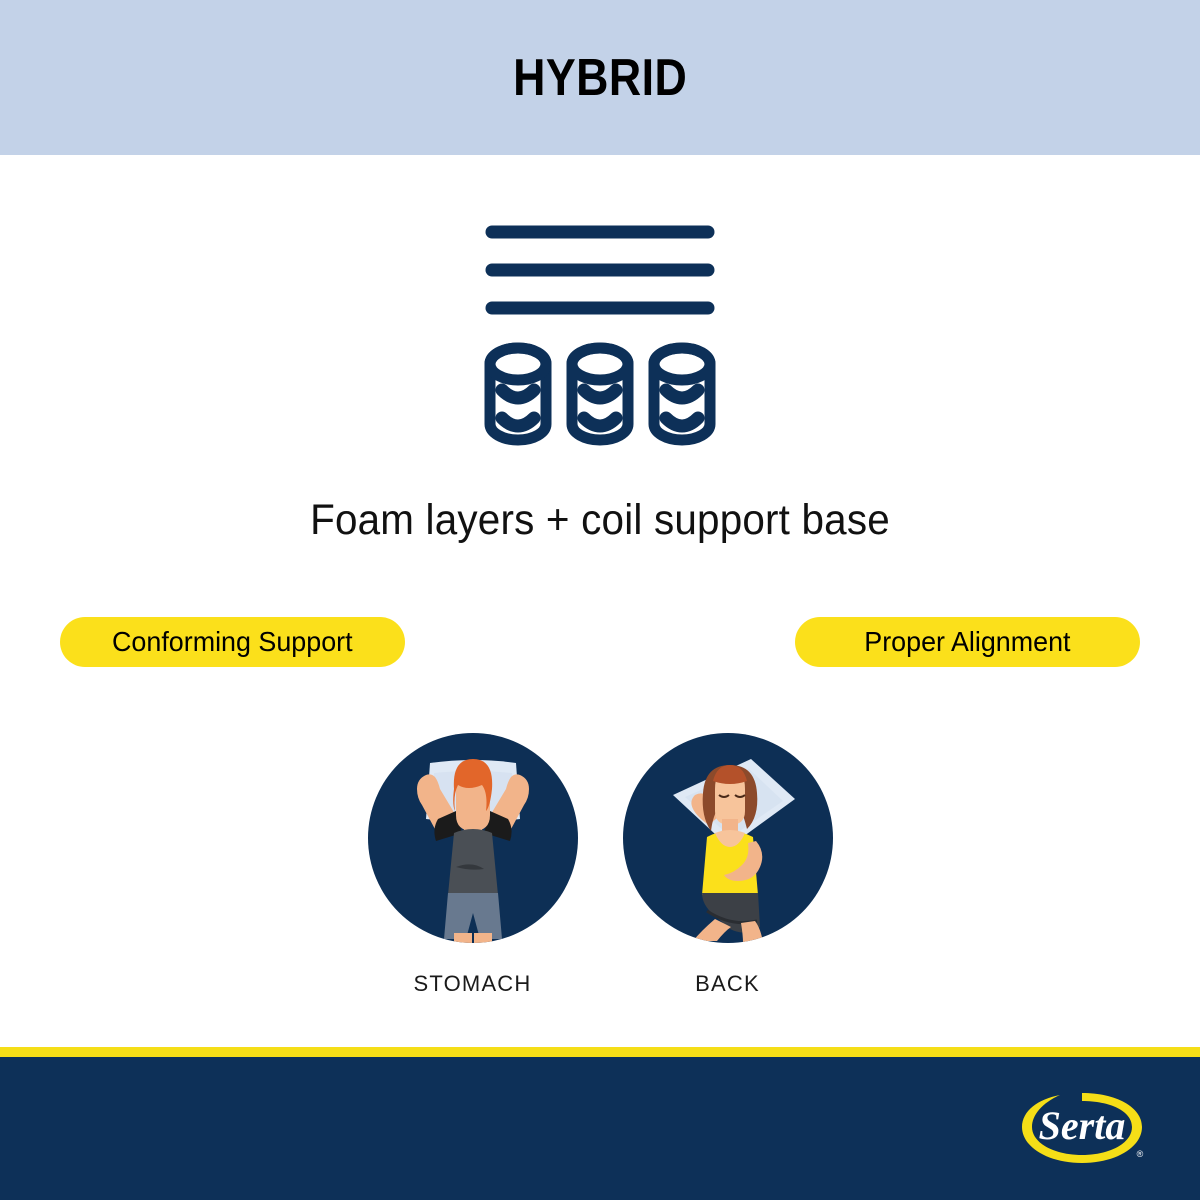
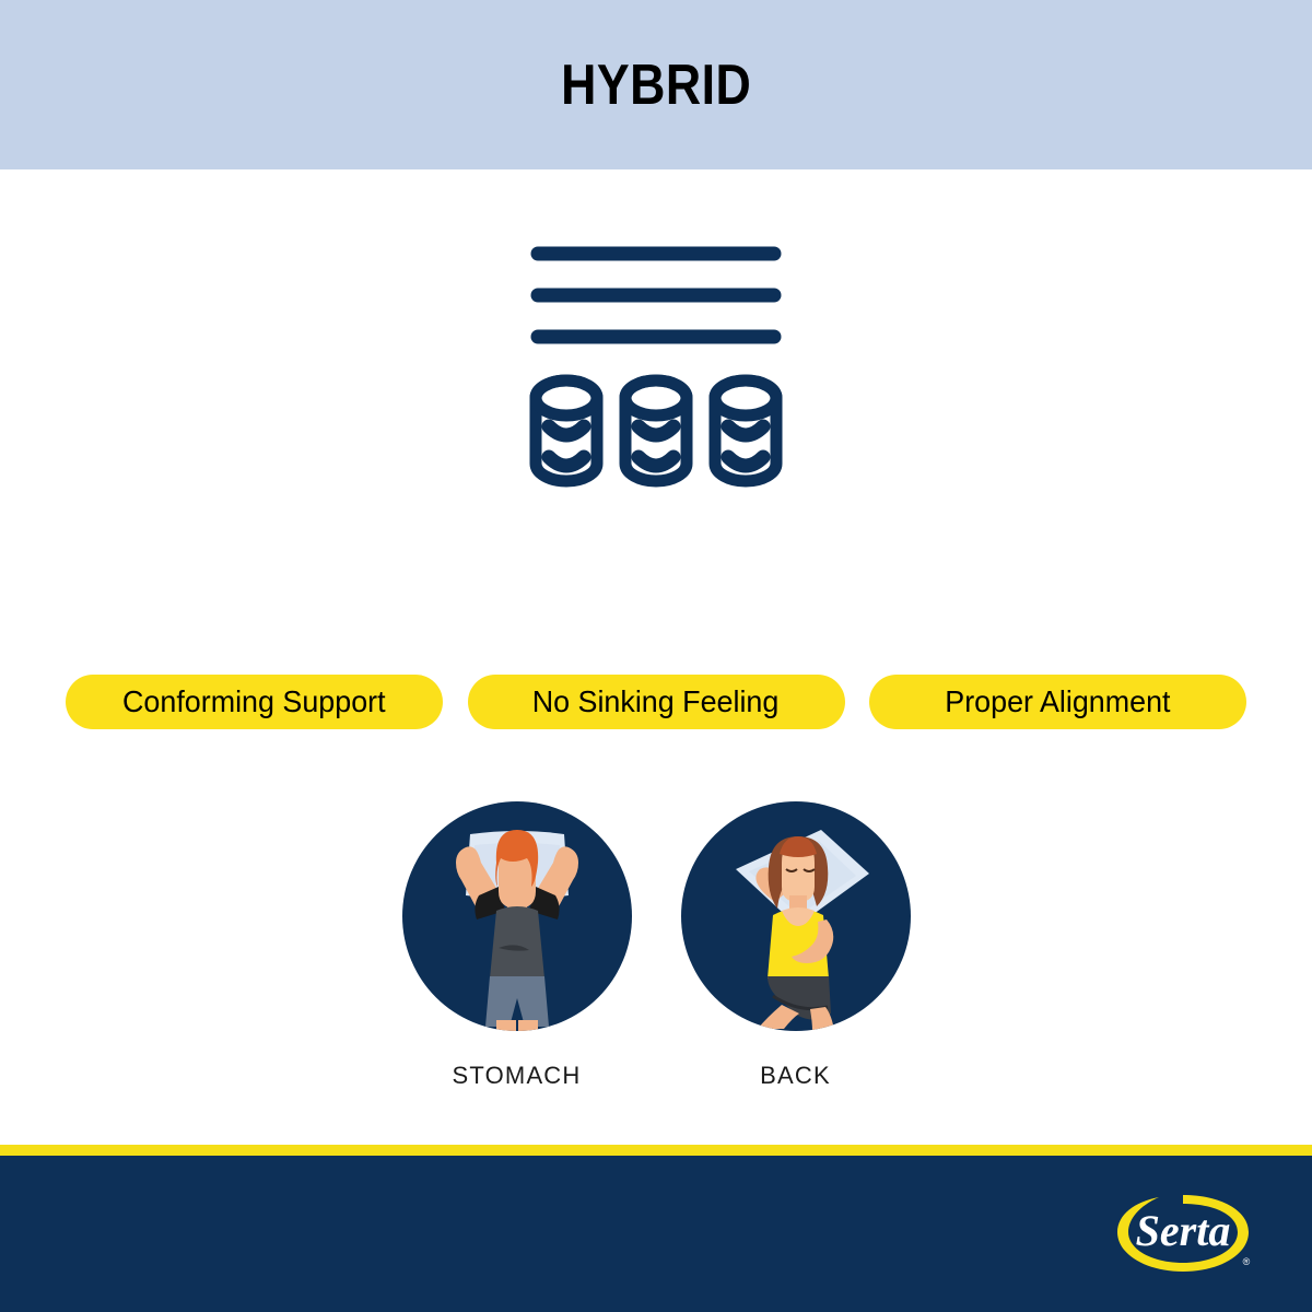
  HYBRID
- Foam layers + coil support base
  Conforming Support
+ No Sinking Feeling
  Proper Alignment
  STOMACH
  BACK
  Serta
  ®
